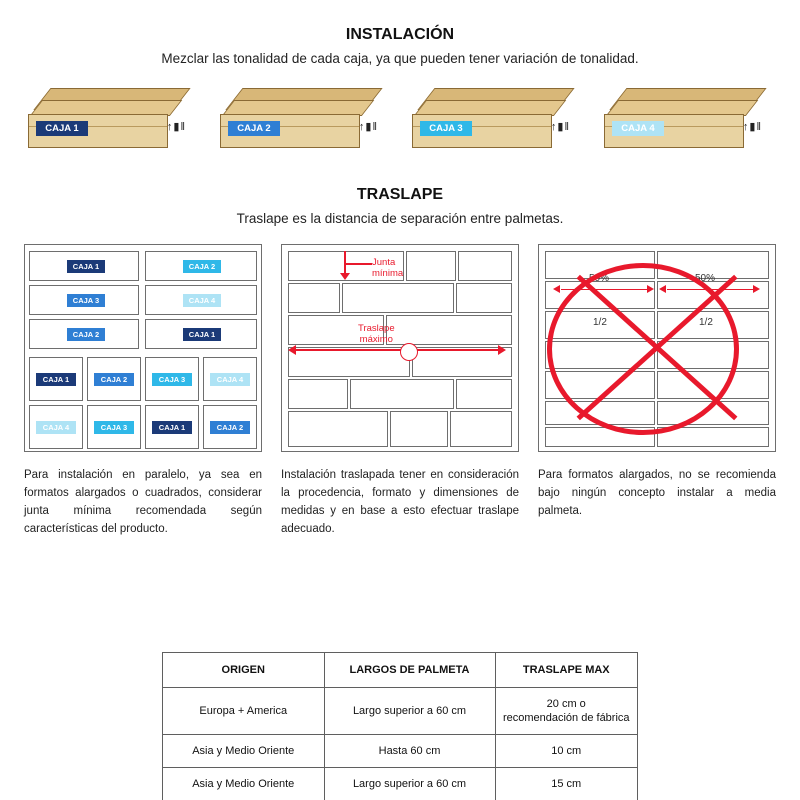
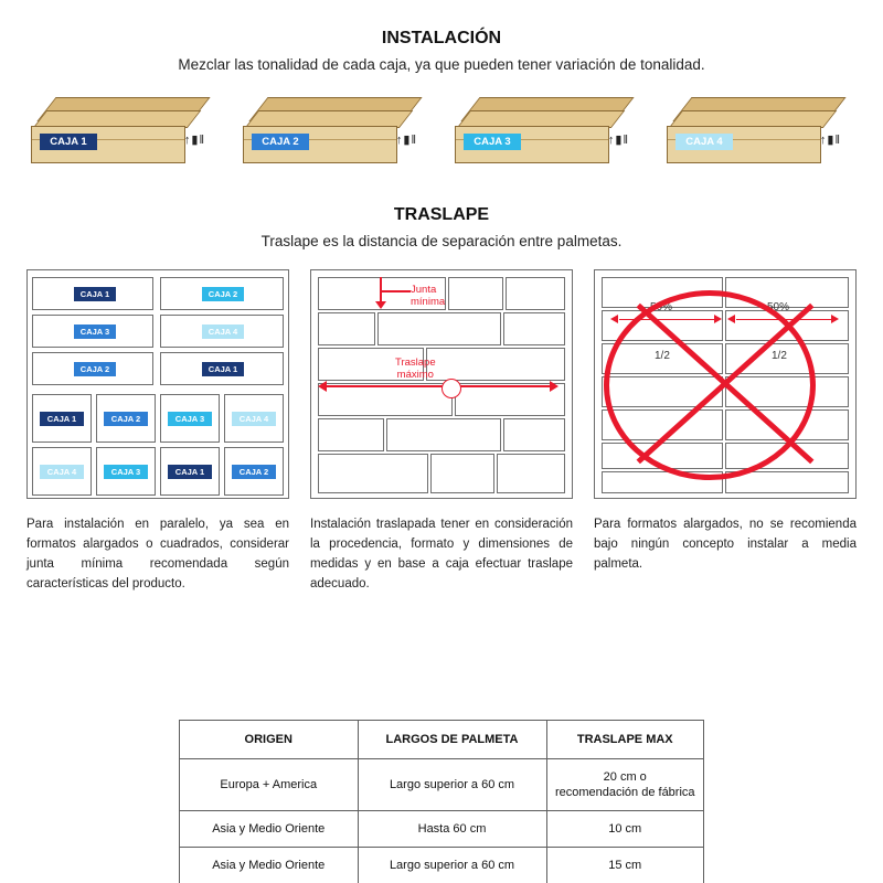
  INSTALACIÓN
  Mezclar las tonalidad de cada caja, ya que pueden tener variación de tonalidad.
  CAJA 1
  ↑▮‖
  CAJA 2
  ↑▮‖
  CAJA 3
  ↑▮‖
  CAJA 4
  ↑▮‖
  TRASLAPE
  Traslape es la distancia de separación entre palmetas.
  CAJA 1
  CAJA 2
  CAJA 3
  CAJA 4
  CAJA 2
  CAJA 1
  CAJA 1
  CAJA 2
  CAJA 3
  CAJA 4
  CAJA 4
  CAJA 3
  CAJA 1
  CAJA 2
  Para instalación en paralelo, ya sea en formatos alargados o cuadrados, considerar junta mínima recomendada según características del producto.
  Junta
  mínima
  Traslape
  máximo
- Instalación traslapada tener en consideración la procedencia, formato y dimensiones de medidas y en base a esto efectuar traslape adecuado.
+ Instalación traslapada tener en consideración la procedencia, formato y dimensiones de medidas y en base a caja efectuar traslape adecuado.
  50%
  50%
  1/2
  1/2
  Para formatos alargados, no se recomienda bajo ningún concepto instalar a media palmeta.
  ORIGEN	LARGOS DE PALMETA	TRASLAPE MAX
  Europa + America	Largo superior a 60 cm	20 cm o recomendación de fábrica
  Asia y Medio Oriente	Hasta 60 cm	10 cm
  Asia y Medio Oriente	Largo superior a 60 cm	15 cm
